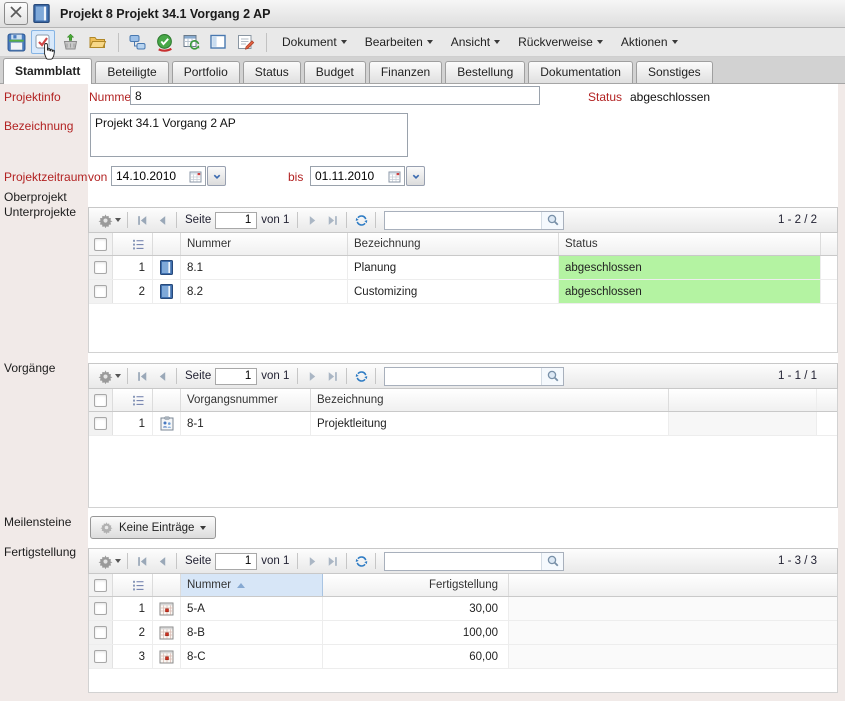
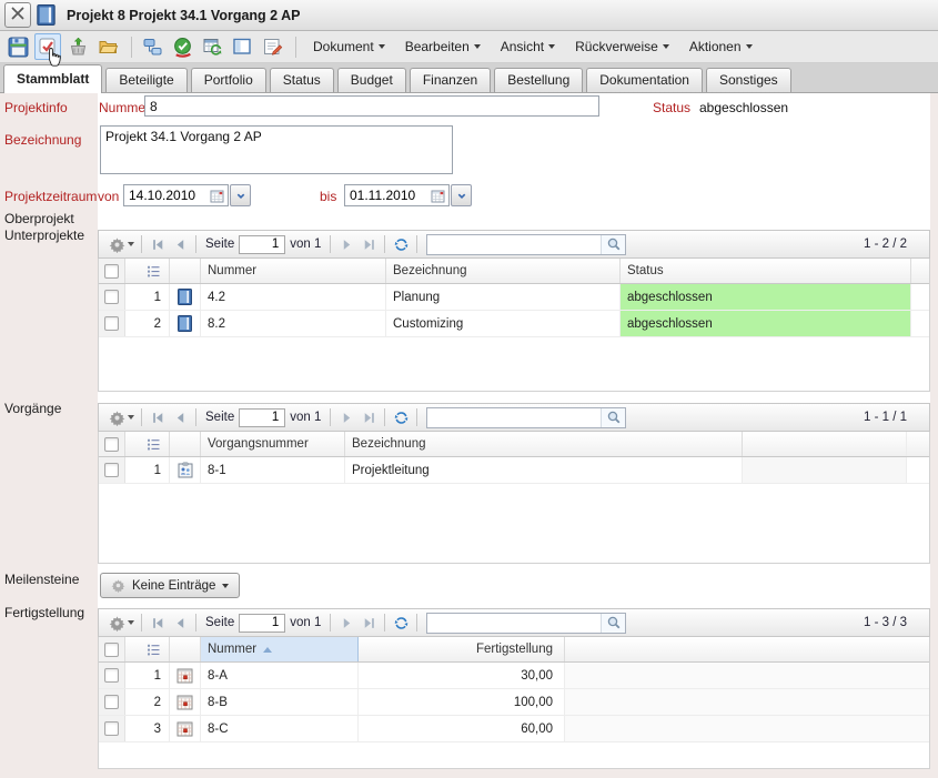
  Projekt 8 Projekt 34.1 Vorgang 2 AP
  Dokument
  Bearbeiten
  Ansicht
  Rückverweise
  Aktionen
  Stammblatt
  Beteiligte
  Portfolio
  Status
  Budget
  Finanzen
  Bestellung
  Dokumentation
  Sonstiges
  Projektinfo
  Numme
  8
  Status
  abgeschlossen
  Bezeichnung
  Projekt 34.1 Vorgang 2 AP
  Projektzeitraum
  von
  14.10.2010
  bis
  01.11.2010
  Oberprojekt
  Unterprojekte
  Seite
  1
  von 1
  1 - 2 / 2
  Nummer
  Bezeichnung
  Status
  1
- 8.1
+ 4.2
  Planung
  abgeschlossen
  2
  8.2
  Customizing
  abgeschlossen
  Vorgänge
  Seite
  1
  von 1
  1 - 1 / 1
  Vorgangsnummer
  Bezeichnung
  1
  8-1
  Projektleitung
  Meilensteine
  Keine Einträge
  Fertigstellung
  Seite
  1
  von 1
  1 - 3 / 3
  Nummer
  Fertigstellung
  1
- 5-A
+ 8-A
  30,00
  2
  8-B
  100,00
  3
  8-C
  60,00
